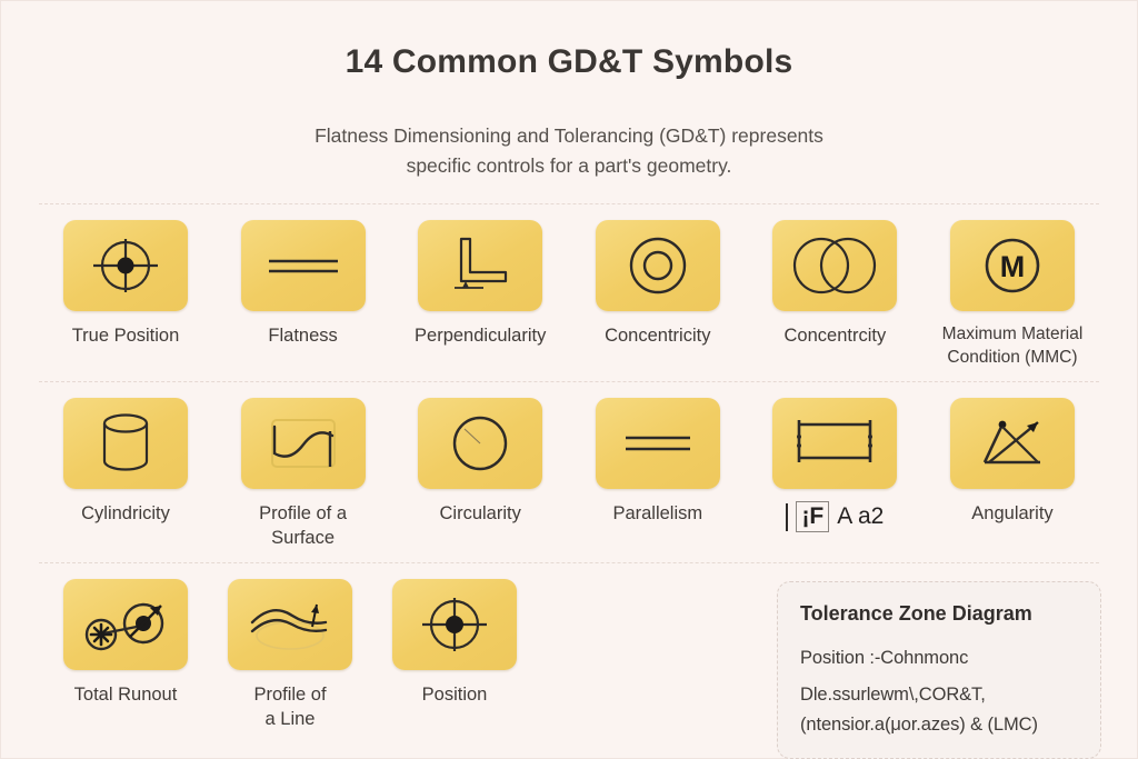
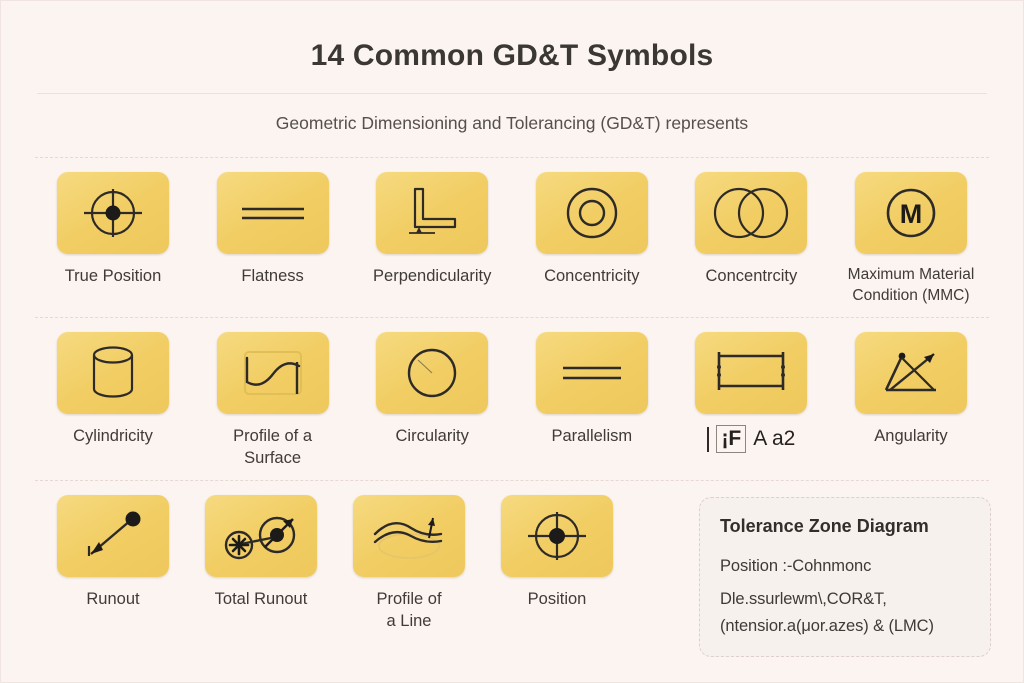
  14 Common GD&T Symbols
- Flatness Dimensioning and Tolerancing (GD&T) represents
+ Geometric Dimensioning and Tolerancing (GD&T) represents
- specific controls for a part's geometry.
  True Position
  Flatness
  Perpendicularity
  Concentricity
  Concentrcity
  M
  Maximum Material
  Condition (MMC)
  Cylindricity
  Profile of a
  Surface
  Circularity
  Parallelism
  ¡F
  A a2
  Angularity
+ Runout
  Total Runout
  Profile of
  a Line
  Position
  Tolerance Zone Diagram
  Position :-Cohnmonc
  Dle.ssurlewm\,COR&T,
  (ntensior.a(μor.azes) & (LMC)
